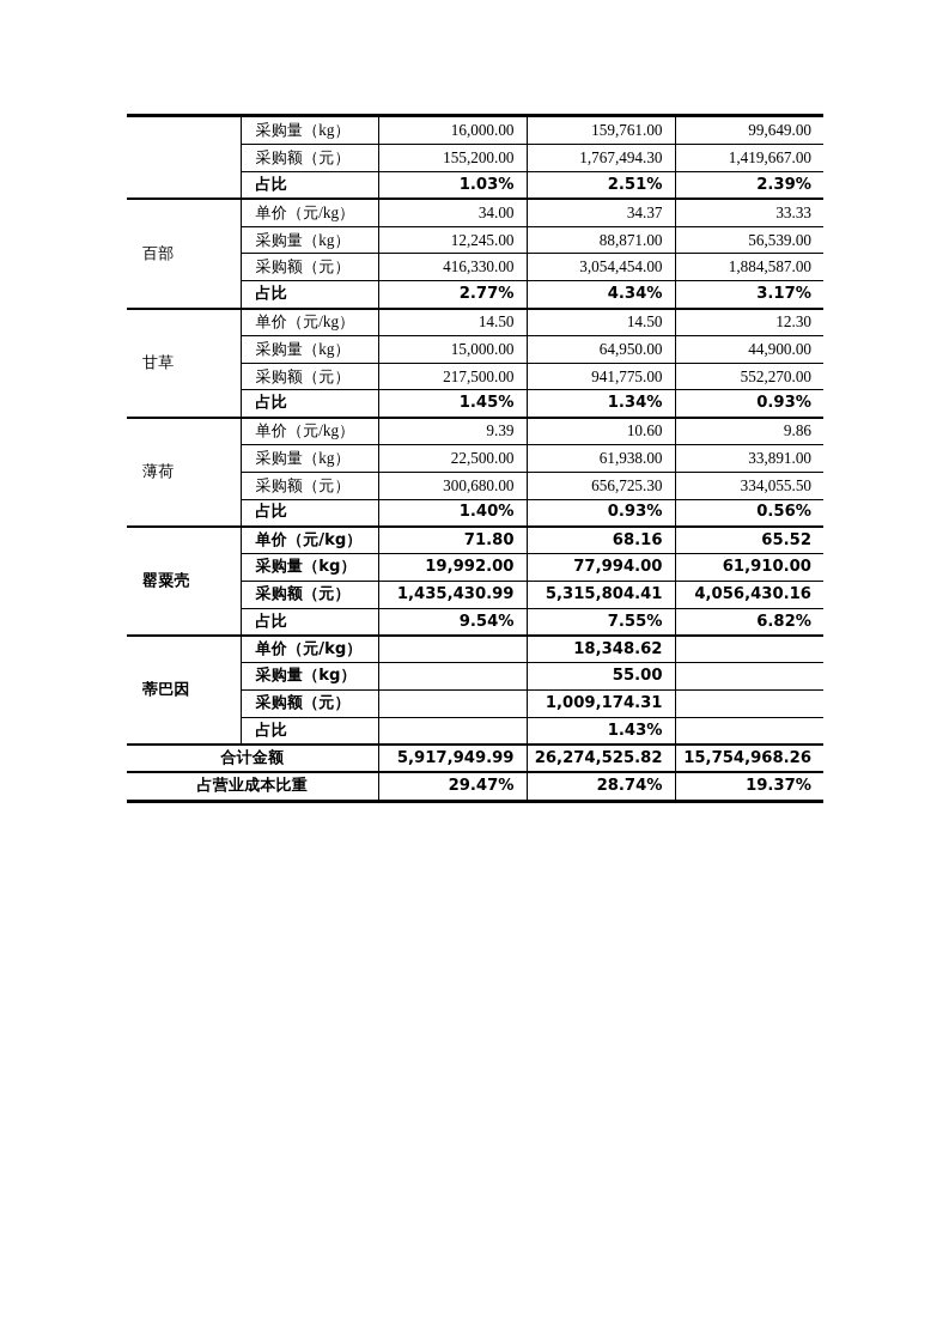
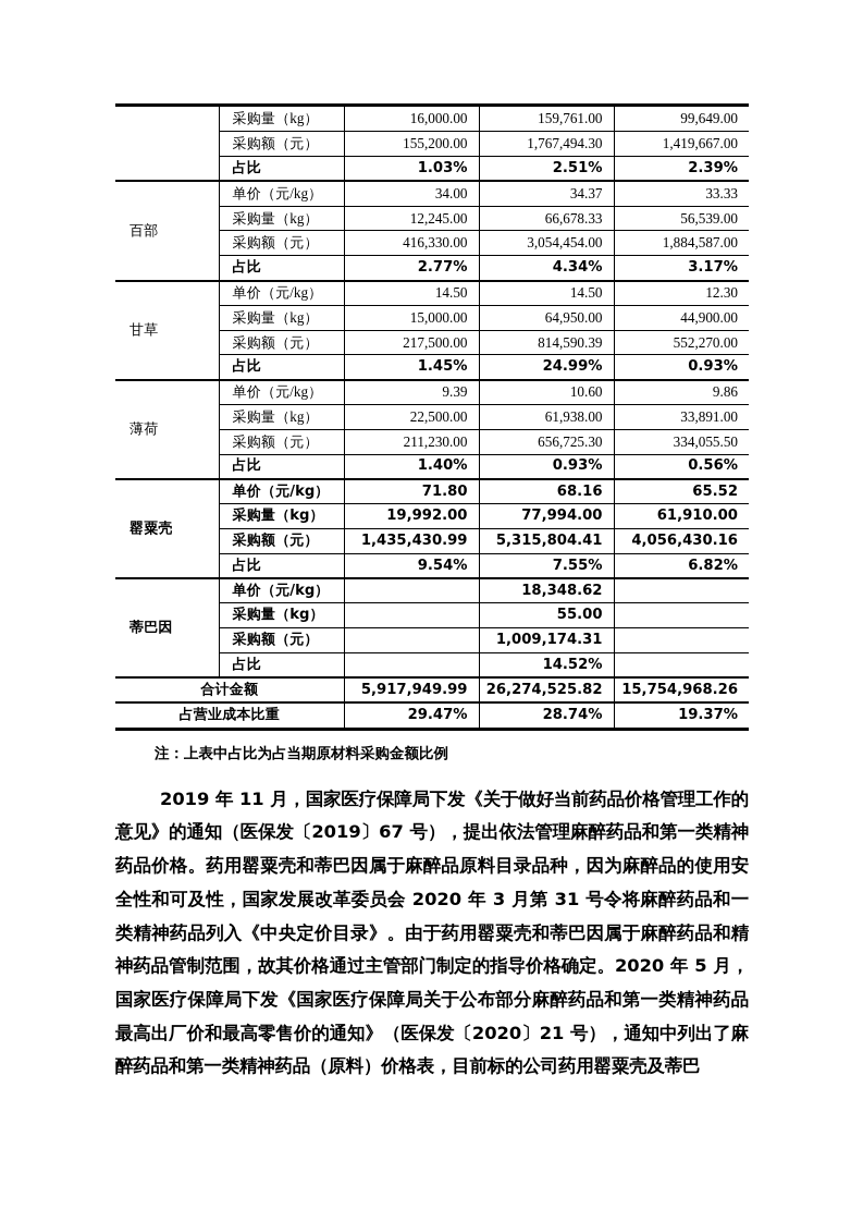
  	采购量（kg）	16,000.00	159,761.00	99,649.00
  采购额（元）	155,200.00	1,767,494.30	1,419,667.00
  占比	1.03%	2.51%	2.39%
  百部	单价（元/kg）	34.00	34.37	33.33
- 采购量（kg）	12,245.00	88,871.00	56,539.00
+ 采购量（kg）	12,245.00	66,678.33	56,539.00
  采购额（元）	416,330.00	3,054,454.00	1,884,587.00
  占比	2.77%	4.34%	3.17%
  甘草	单价（元/kg）	14.50	14.50	12.30
  采购量（kg）	15,000.00	64,950.00	44,900.00
- 采购额（元）	217,500.00	941,775.00	552,270.00
+ 采购额（元）	217,500.00	814,590.39	552,270.00
- 占比	1.45%	1.34%	0.93%
+ 占比	1.45%	24.99%	0.93%
  薄荷	单价（元/kg）	9.39	10.60	9.86
  采购量（kg）	22,500.00	61,938.00	33,891.00
- 采购额（元）	300,680.00	656,725.30	334,055.50
+ 采购额（元）	211,230.00	656,725.30	334,055.50
  占比	1.40%	0.93%	0.56%
  罂粟壳	单价（元/kg）	71.80	68.16	65.52
  采购量（kg）	19,992.00	77,994.00	61,910.00
  采购额（元）	1,435,430.99	5,315,804.41	4,056,430.16
  占比	9.54%	7.55%	6.82%
  蒂巴因	单价（元/kg）		18,348.62
  采购量（kg）		55.00
  采购额（元）		1,009,174.31
- 占比		1.43%
+ 占比		14.52%
  合计金额	5,917,949.99	26,274,525.82	15,754,968.26
  占营业成本比重	29.47%	28.74%	19.37%
+ 注：上表中占比为占当期原材料采购金额比例
+ 2019 年 11 月，国家医疗保障局下发《关于做好当前药品价格管理工作的意见》的通知（医保发〔2019〕67 号），提出依法管理麻醉药品和第一类精神药品价格。药用罂粟壳和蒂巴因属于麻醉品原料目录品种，因为麻醉品的使用安全性和可及性，国家发展改革委员会 2020 年 3 月第 31 号令将麻醉药品和一类精神药品列入《中央定价目录》。由于药用罂粟壳和蒂巴因属于麻醉药品和精神药品管制范围，故其价格通过主管部门制定的指导价格确定。2020 年 5 月，国家医疗保障局下发《国家医疗保障局关于公布部分麻醉药品和第一类精神药品最高出厂价和最高零售价的通知》（医保发〔2020〕21 号），通知中列出了麻醉药品和第一类精神药品（原料）价格表，目前标的公司药用罂粟壳及蒂巴
